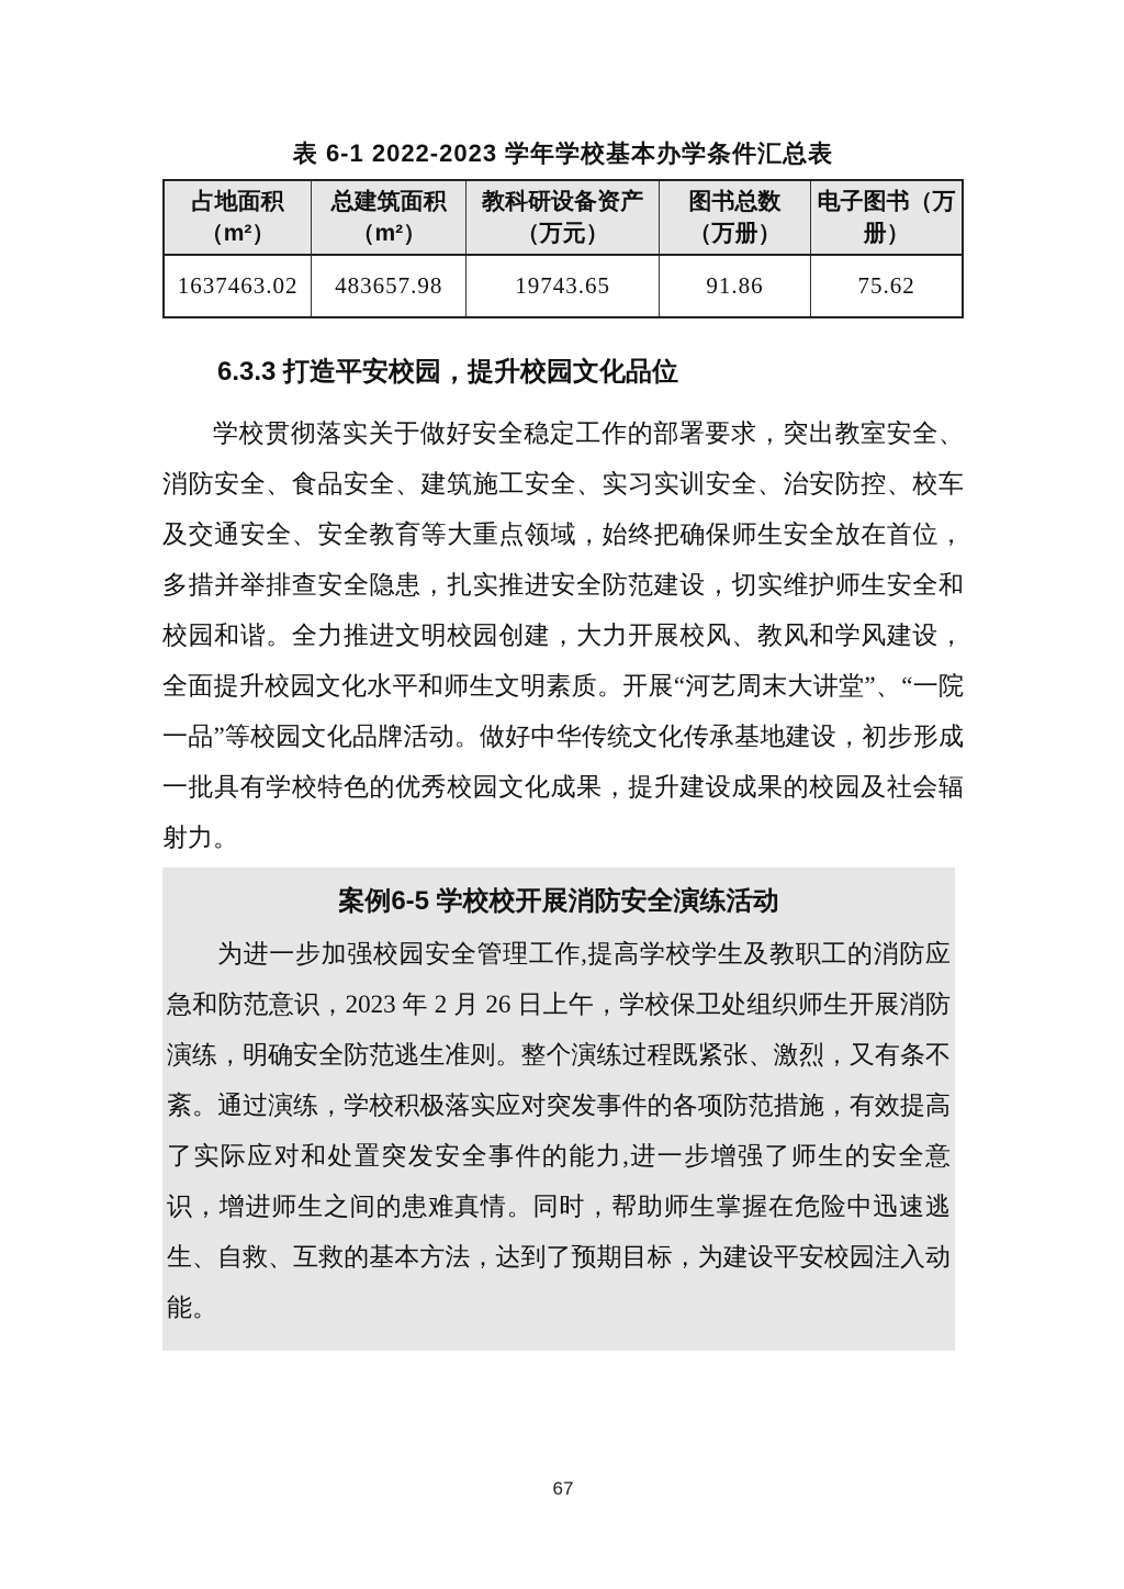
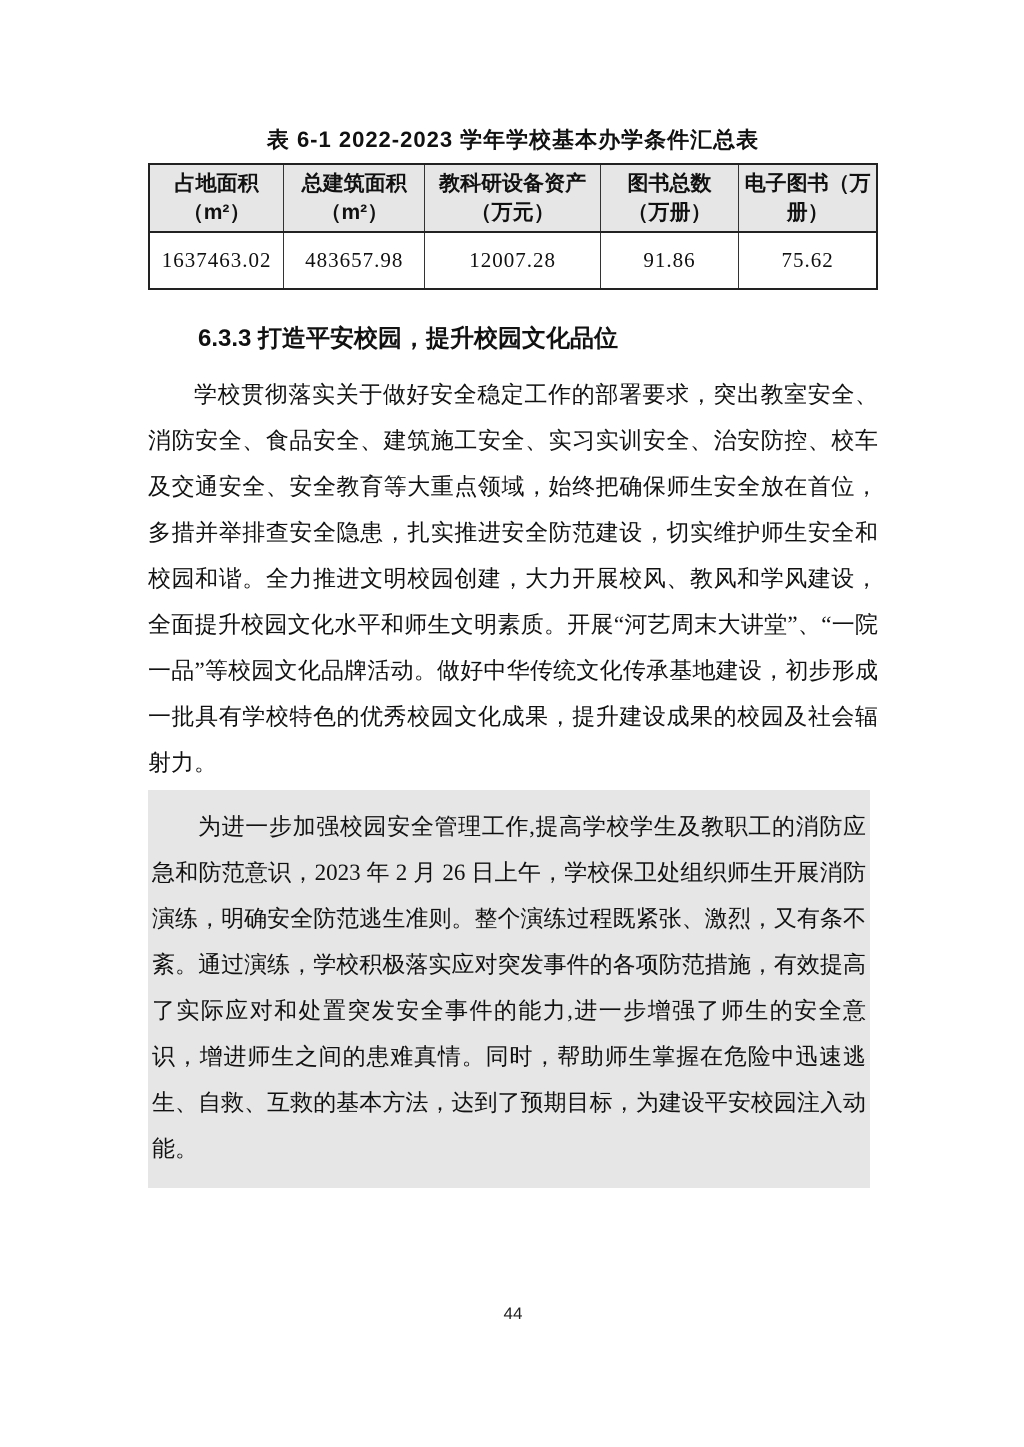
  表 6-1 2022-2023 学年学校基本办学条件汇总表
  占地面积 （m²）	总建筑面积 （m²）	教科研设备资产 （万元）	图书总数 （万册）	电子图书（万 册）
- 1637463.02	483657.98	19743.65	91.86	75.62
+ 1637463.02	483657.98	12007.28	91.86	75.62
  6.3.3 打造平安校园，提升校园文化品位
  学校贯彻落实关于做好安全稳定工作的部署要求，突出教室安全、消防安全、食品安全、建筑施工安全、实习实训安全、治安防控、校车及交通安全、安全教育等大重点领域，始终把确保师生安全放在首位，多措并举排查安全隐患，扎实推进安全防范建设，切实维护师生安全和校园和谐。全力推进文明校园创建，大力开展校风、教风和学风建设，全面提升校园文化水平和师生文明素质。开展“河艺周末大讲堂”、“一院一品”等校园文化品牌活动。做好中华传统文化传承基地建设，初步形成一批具有学校特色的优秀校园文化成果，提升建设成果的校园及社会辐射力。
- 案例6-5 学校校开展消防安全演练活动
  为进一步加强校园安全管理工作,提高学校学生及教职工的消防应急和防范意识，2023 年 2 月 26 日上午，学校保卫处组织师生开展消防演练，明确安全防范逃生准则。整个演练过程既紧张、激烈，又有条不紊。通过演练，学校积极落实应对突发事件的各项防范措施，有效提高了实际应对和处置突发安全事件的能力,进一步增强了师生的安全意识，增进师生之间的患难真情。同时，帮助师生掌握在危险中迅速逃生、自救、互救的基本方法，达到了预期目标，为建设平安校园注入动能。
- 67
+ 44
